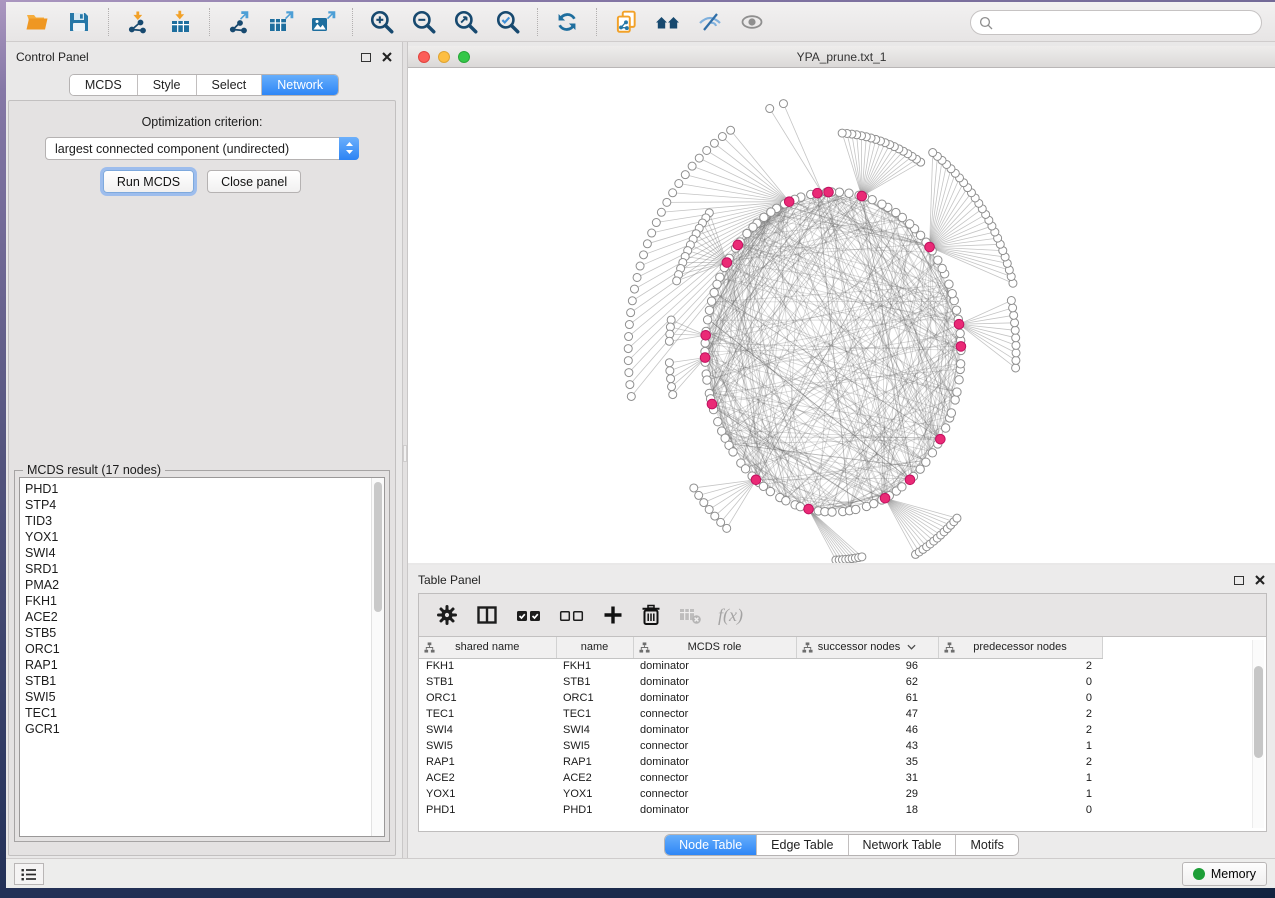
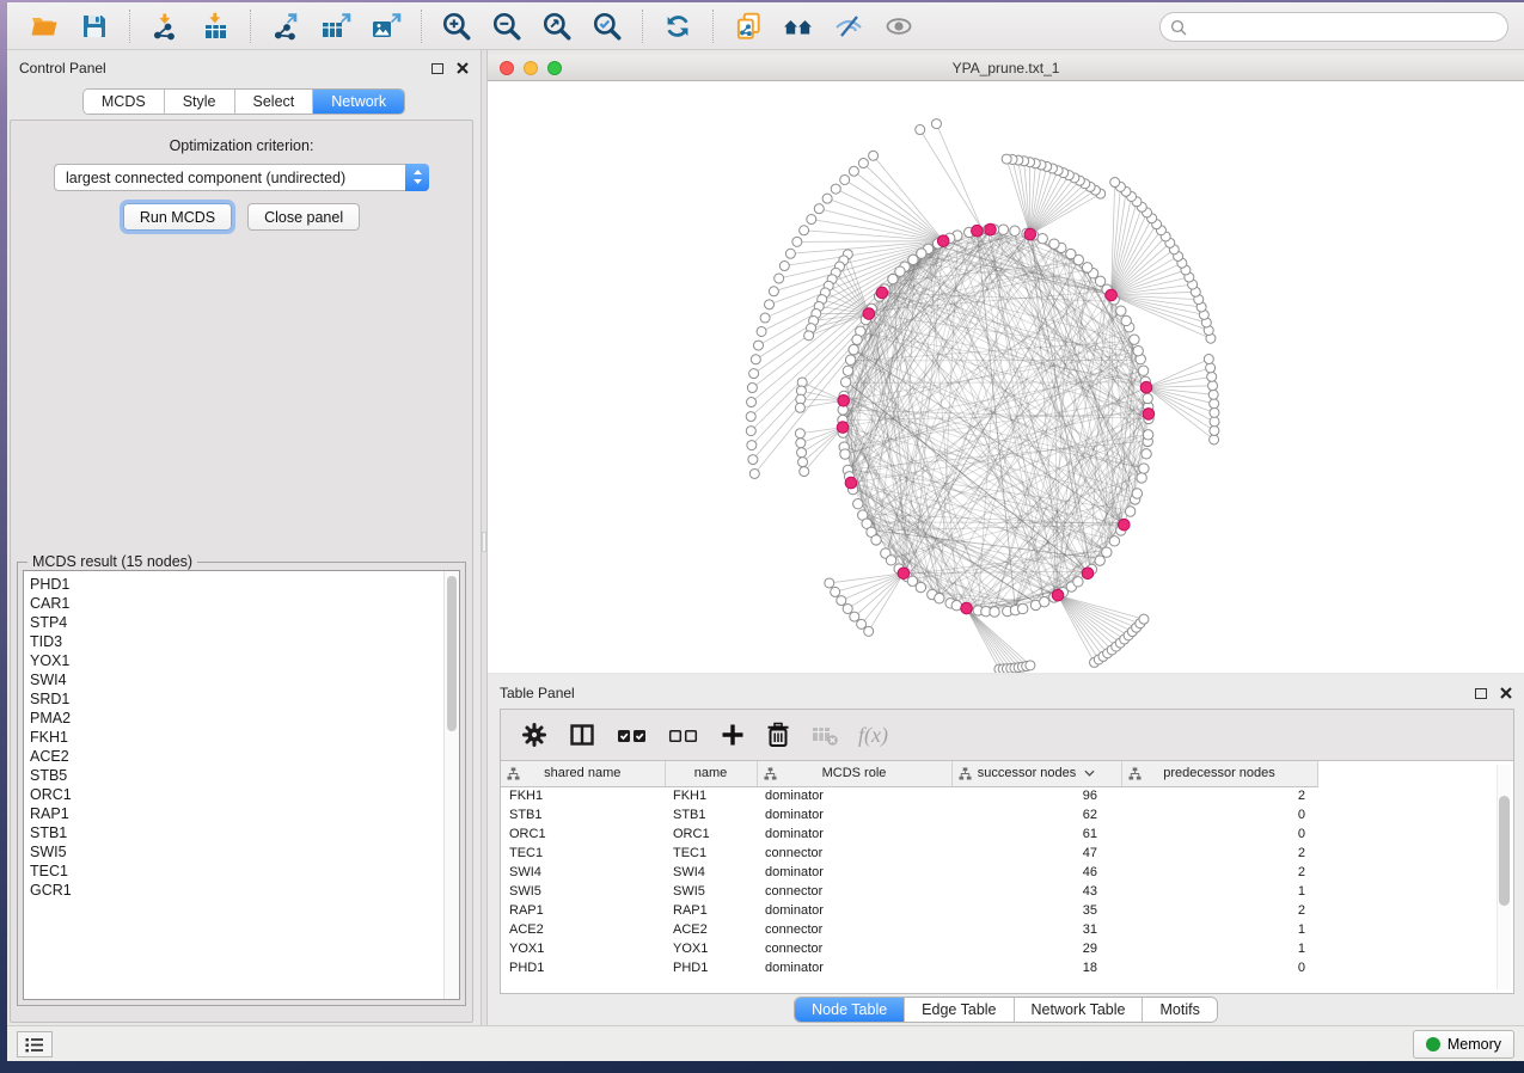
  Control Panel
  MCDS
  Style
  Select
  Network
  Optimization criterion:
  largest connected component (undirected)
  Run MCDS
  Close panel
- MCDS result (17 nodes)
+ MCDS result (15 nodes)
  PHD1
+ CAR1
  STP4
  TID3
  YOX1
  SWI4
  SRD1
  PMA2
  FKH1
  ACE2
  STB5
  ORC1
  RAP1
  STB1
  SWI5
  TEC1
  GCR1
  YPA_prune.txt_1
  Table Panel
  f(x)
  shared name	name	MCDS role	successor nodes	predecessor nodes
  FKH1	FKH1	dominator	96	2
  STB1	STB1	dominator	62	0
  ORC1	ORC1	dominator	61	0
  TEC1	TEC1	connector	47	2
  SWI4	SWI4	dominator	46	2
  SWI5	SWI5	connector	43	1
  RAP1	RAP1	dominator	35	2
  ACE2	ACE2	connector	31	1
  YOX1	YOX1	connector	29	1
  PHD1	PHD1	dominator	18	0
  Node Table
  Edge Table
  Network Table
  Motifs
  Memory
